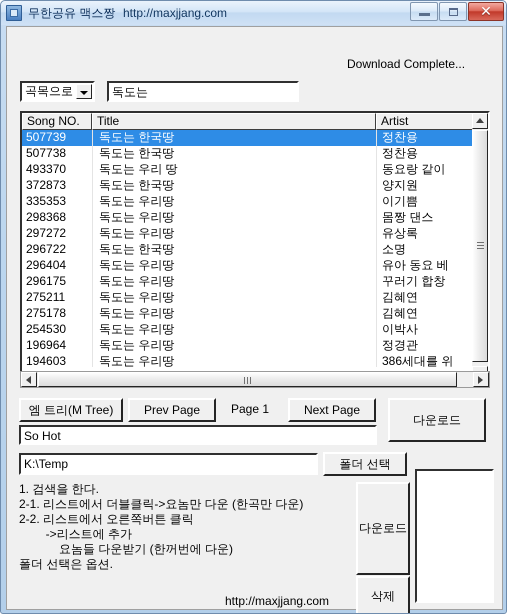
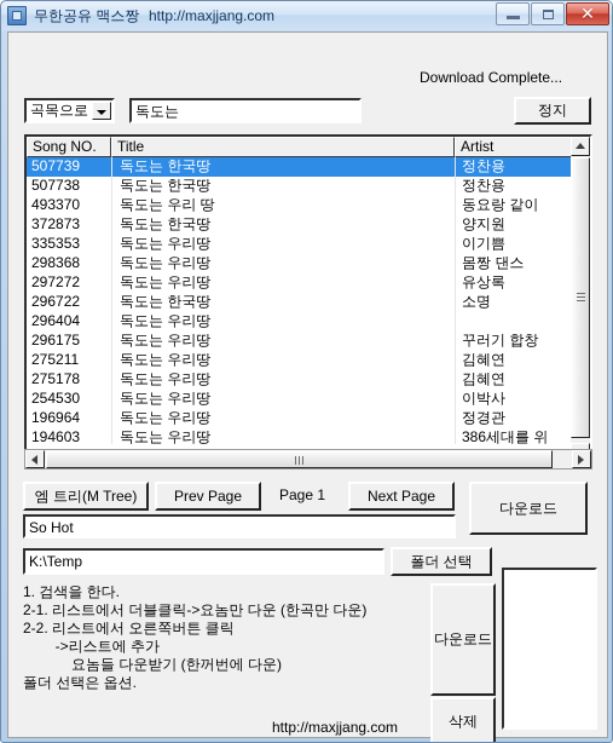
  무한공유 맥스짱
  http://maxjjang.com
  ✕
  Download Complete...
  곡목으로
  독도는
+ 정지
  Song NO.
  Title
  Artist
  507739
  독도는 한국땅
  정찬용
  507738
  독도는 한국땅
  정찬용
  493370
  독도는 우리 땅
  동요랑 같이
  372873
  독도는 한국땅
  양지원
  335353
  독도는 우리땅
  이기쁨
  298368
  독도는 우리땅
  몸짱 댄스
  297272
  독도는 우리땅
  유상록
  296722
  독도는 한국땅
  소명
  296404
  독도는 우리땅
- 유아 동요 베
  296175
  독도는 우리땅
  꾸러기 합창
  275211
  독도는 우리땅
  김혜연
  275178
  독도는 우리땅
  김혜연
  254530
  독도는 우리땅
  이박사
  196964
  독도는 우리땅
  정경관
  194603
  독도는 우리땅
  386세대를 위
  엠 트리(M Tree)
  Prev Page
  Page 1
  Next Page
  다운로드
  So Hot
  K:\Temp
  폴더 선택
  다운로드
  삭제
  1. 검색을 한다.
  2-1. 리스트에서 더블클릭->요놈만 다운 (한곡만 다운)
  2-2. 리스트에서 오른쪽버튼 클릭
  ->리스트에 추가
  요놈들 다운받기 (한꺼번에 다운)
  폴더 선택은 옵션.
  http://maxjjang.com
